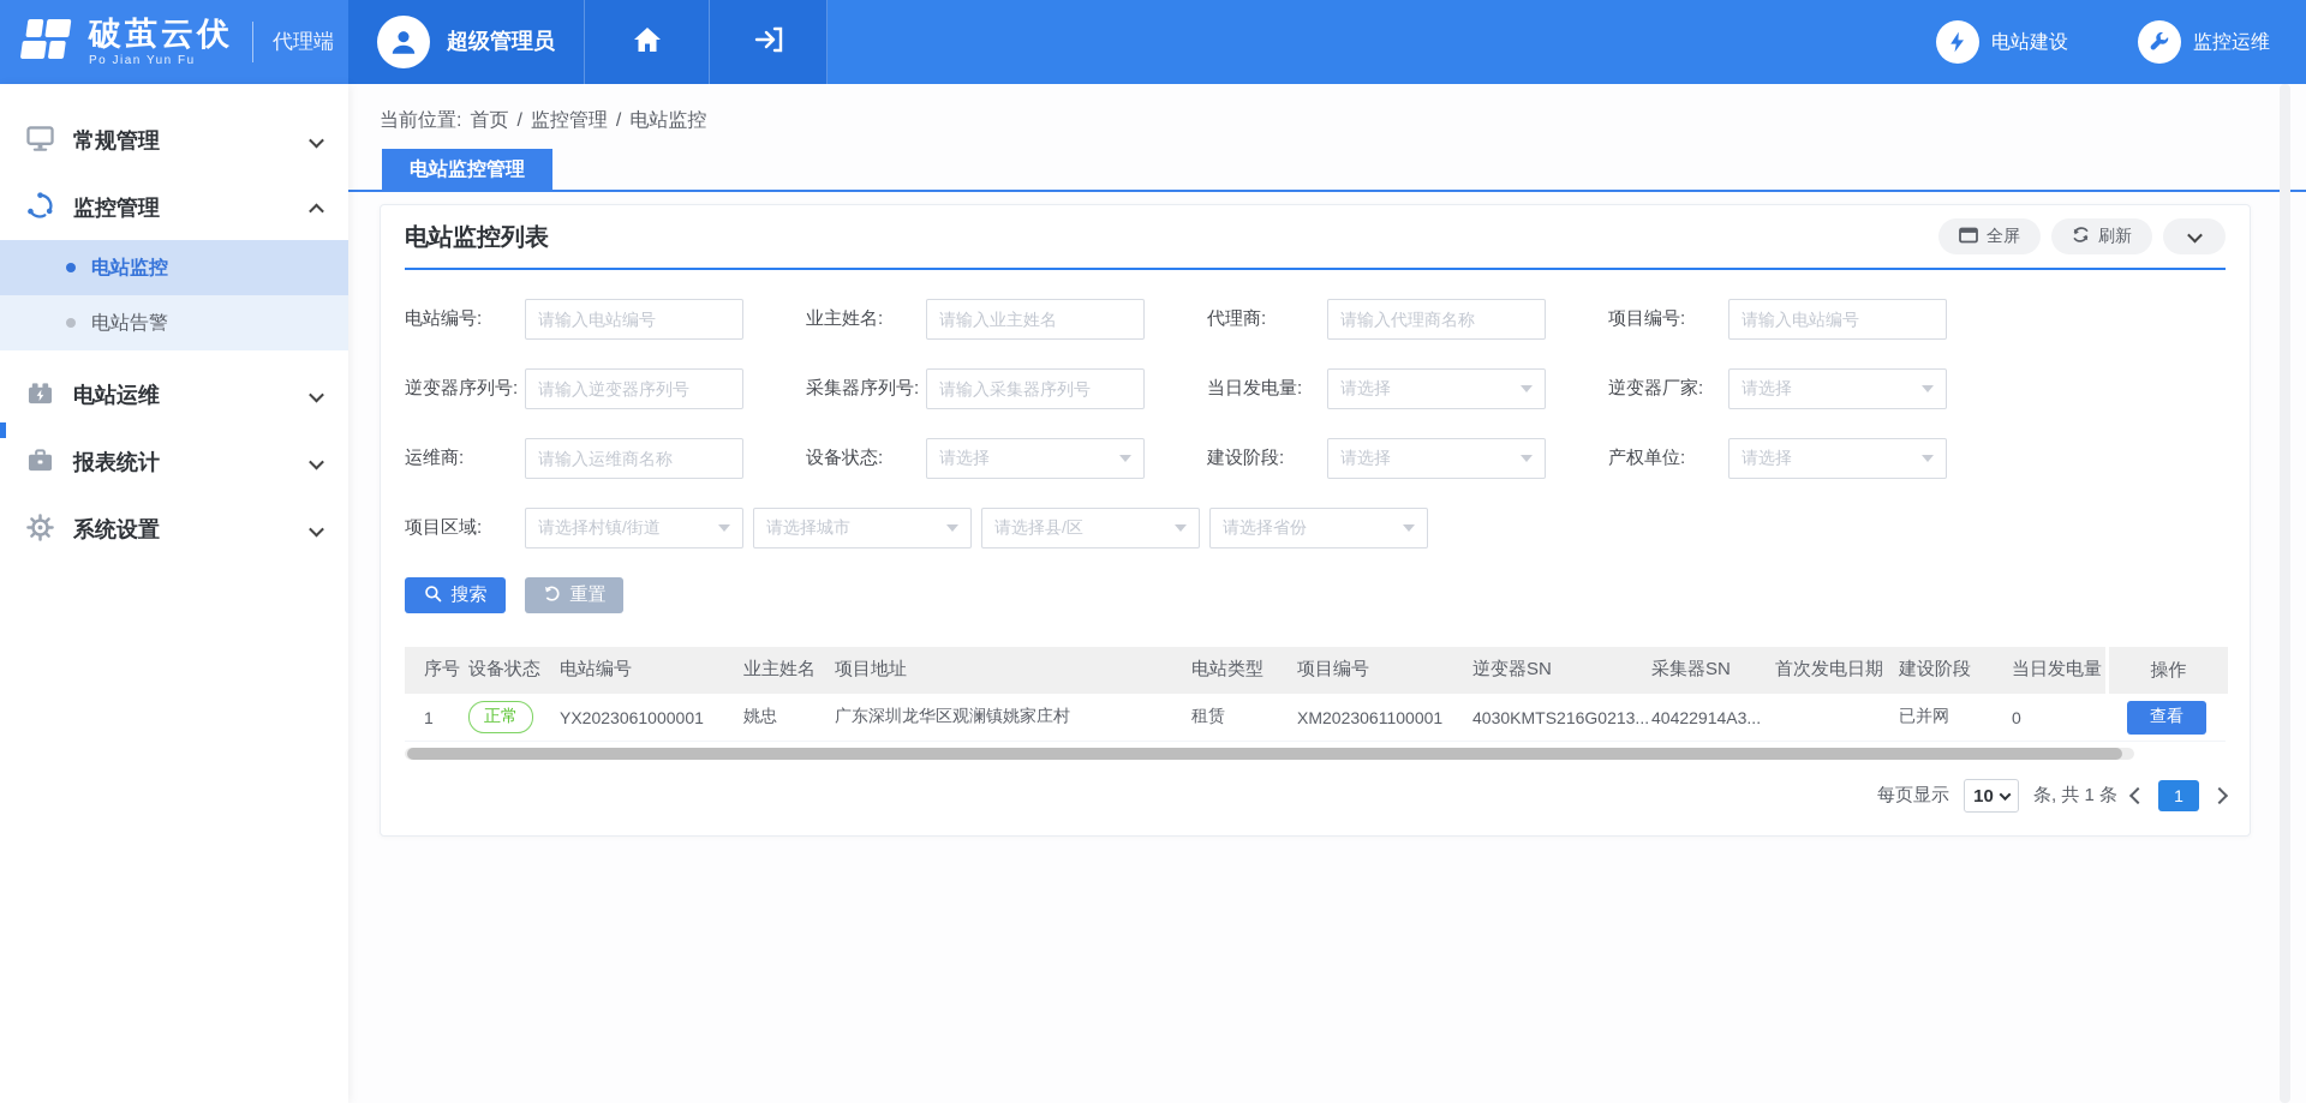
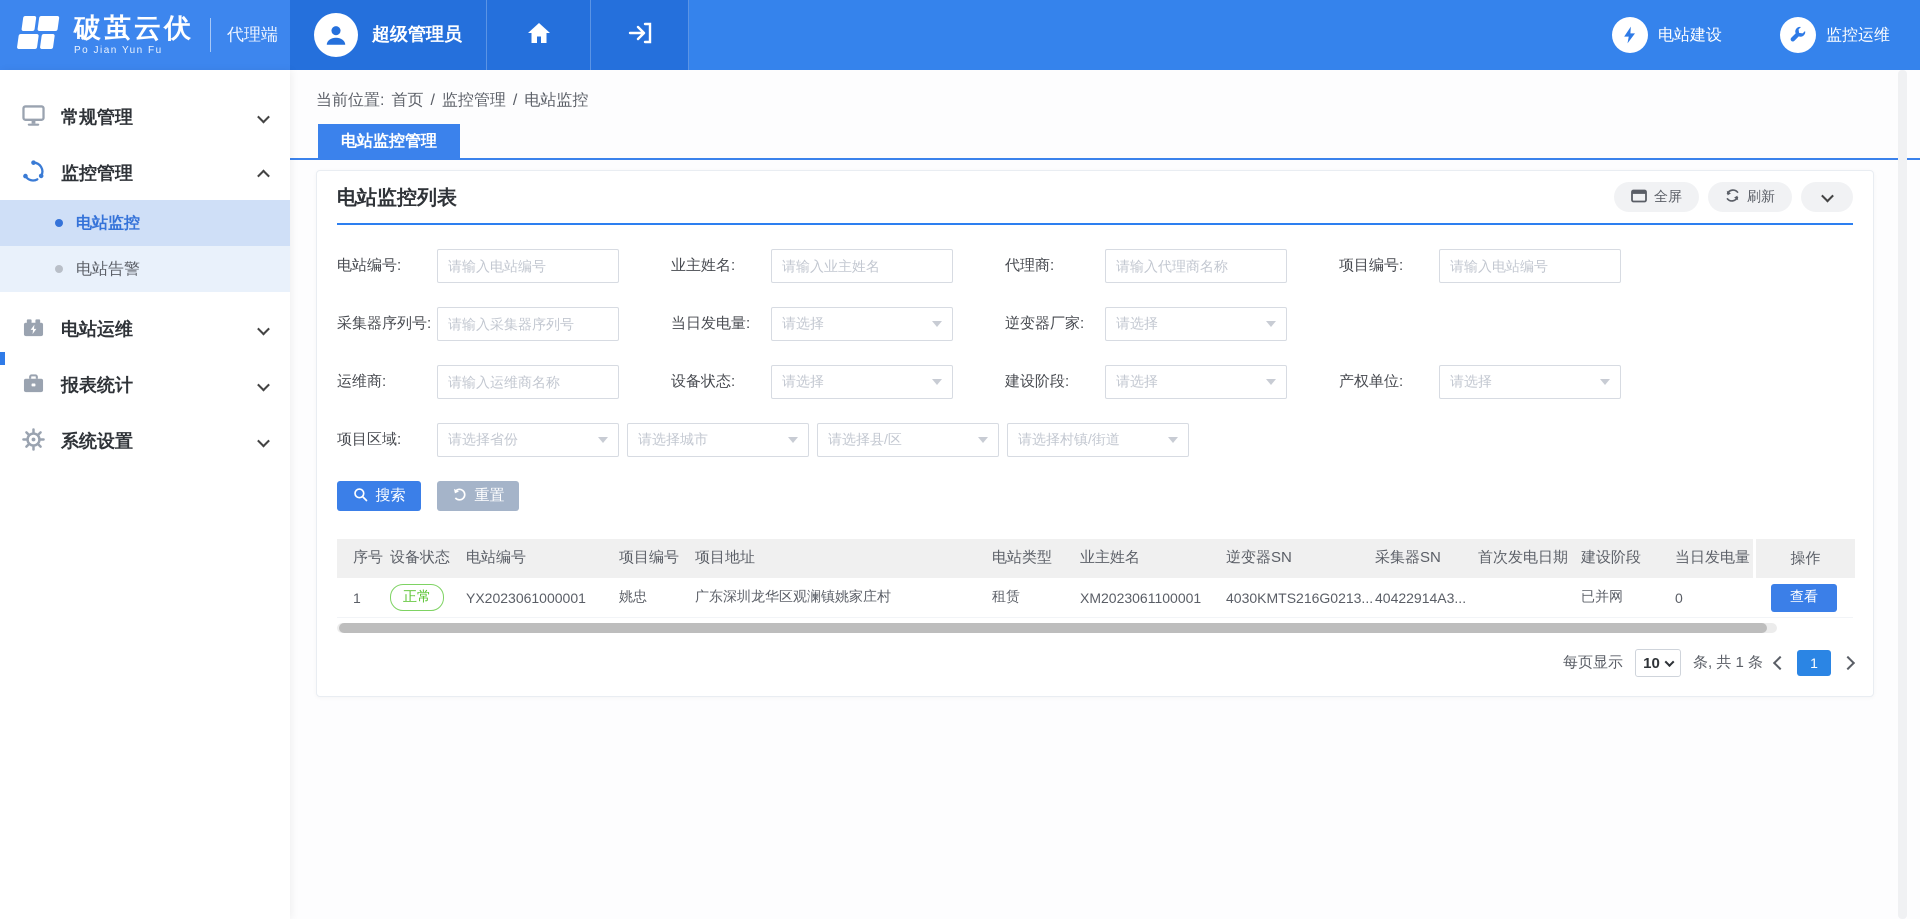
  破茧云伏
  Po Jian Yun Fu
  代理端
  超级管理员
  电站建设
  监控运维
  常规管理
  监控管理
  电站监控
  电站告警
  电站运维
  报表统计
  系统设置
  当前位置:
  首页
  /
  监控管理
  /
  电站监控
  电站监控管理
  电站监控列表
  全屏
  刷新
  电站编号:
  请输入电站编号
  业主姓名:
  请输入业主姓名
  代理商:
  请输入代理商名称
  项目编号:
  请输入电站编号
- 逆变器序列号:
- 请输入逆变器序列号
  采集器序列号:
  请输入采集器序列号
  当日发电量:
  请选择
  逆变器厂家:
  请选择
  运维商:
  请输入运维商名称
  设备状态:
  请选择
  建设阶段:
  请选择
  产权单位:
  请选择
  项目区域:
- 请选择村镇/街道
+ 请选择省份
  请选择城市
  请选择县/区
- 请选择省份
+ 请选择村镇/街道
  搜索
  重置
  序号
  设备状态
  电站编号
- 业主姓名
+ 项目编号
  项目地址
  电站类型
- 项目编号
+ 业主姓名
  逆变器SN
  采集器SN
  首次发电日期
  建设阶段
  当日发电量
  操作
  1
  正常
  YX2023061000001
  姚忠
  广东深圳龙华区观澜镇姚家庄村
  租赁
  XM2023061100001
  4030KMTS216G0213...
  40422914A3...
  已并网
  0
  查看
  每页显示
  10
  条, 共 1 条
  1
